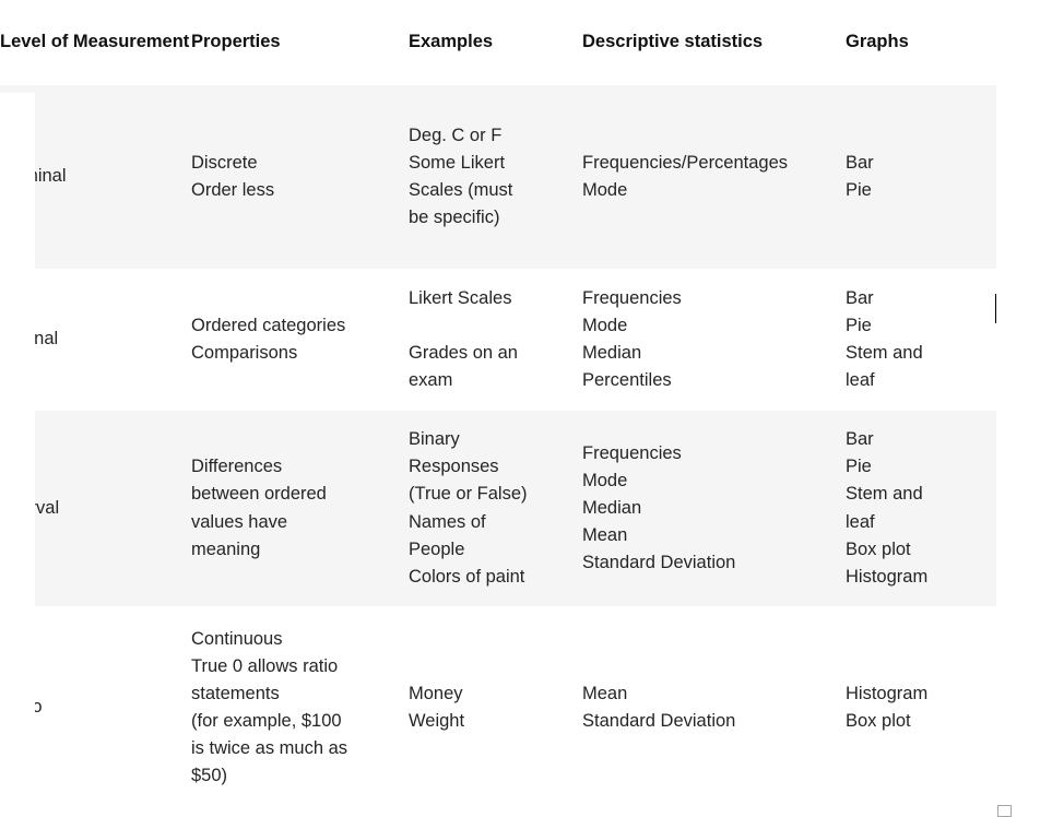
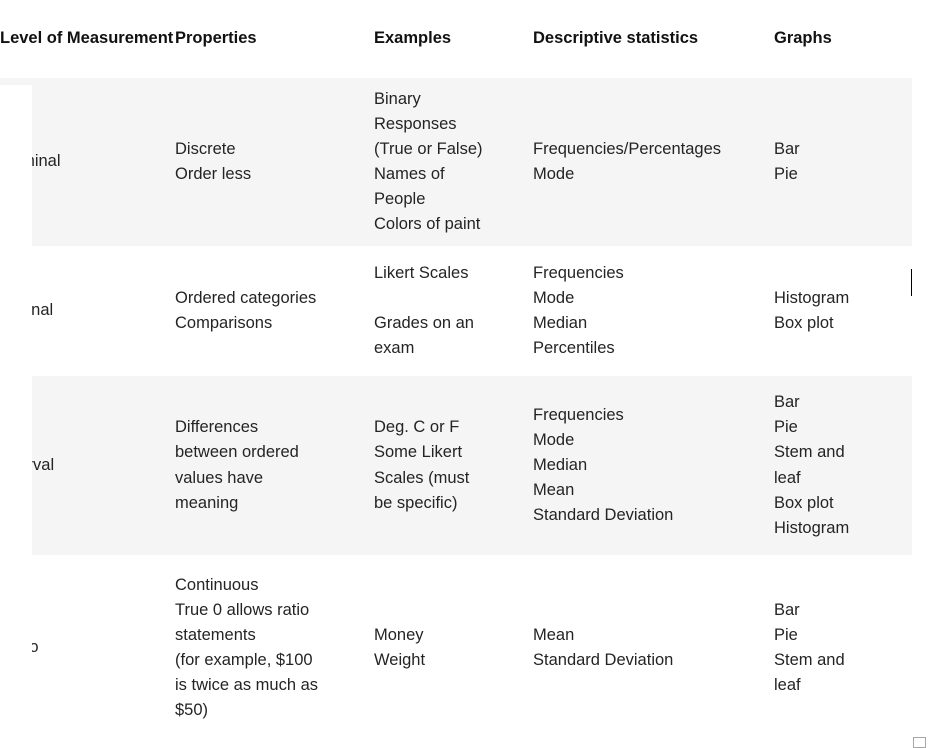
  Level of Measurement	Properties	Examples	Descriptive statistics	Graphs
- inal	Discrete Order less	Deg. C or F Some Likert Scales (must be specific)	Frequencies/Percentages Mode	Bar Pie
+ inal	Discrete Order less	Binary Responses (True or False) Names of People Colors of paint	Frequencies/Percentages Mode	Bar Pie
- nal	Ordered categories Comparisons	Likert Scales Grades on an exam	Frequencies Mode Median Percentiles	Bar Pie Stem and leaf
+ nal	Ordered categories Comparisons	Likert Scales Grades on an exam	Frequencies Mode Median Percentiles	Histogram Box plot
- val	Differences between ordered values have meaning	Binary Responses (True or False) Names of People Colors of paint	Frequencies Mode Median Mean Standard Deviation	Bar Pie Stem and leaf Box plot Histogram
+ val	Differences between ordered values have meaning	Deg. C or F Some Likert Scales (must be specific)	Frequencies Mode Median Mean Standard Deviation	Bar Pie Stem and leaf Box plot Histogram
- o	Continuous True 0 allows ratio statements (for example, $100 is twice as much as $50)	Money Weight	Mean Standard Deviation	Histogram Box plot
+ o	Continuous True 0 allows ratio statements (for example, $100 is twice as much as $50)	Money Weight	Mean Standard Deviation	Bar Pie Stem and leaf
